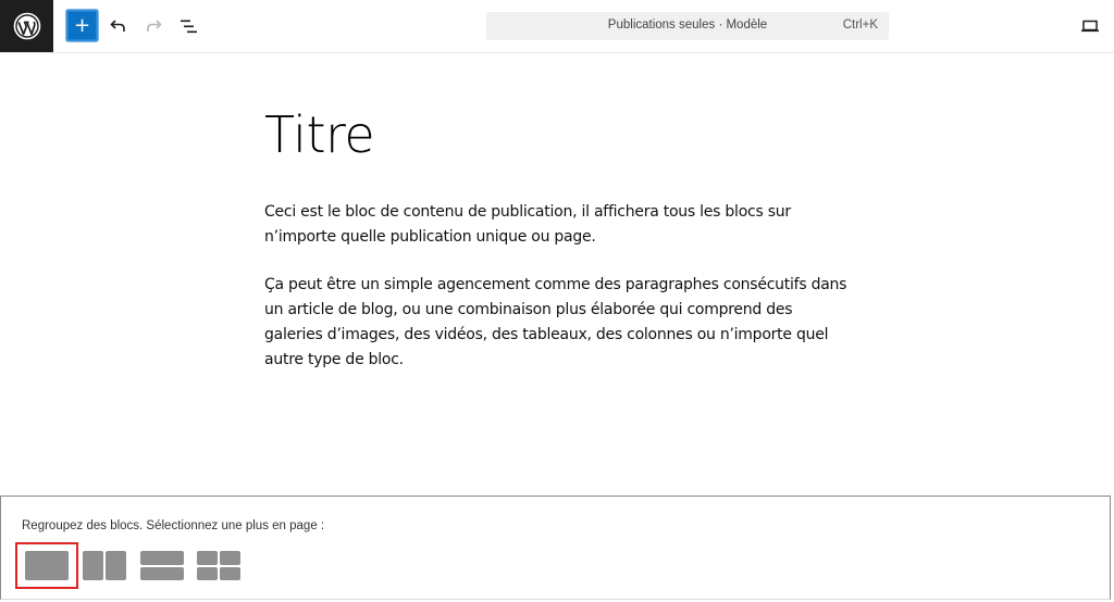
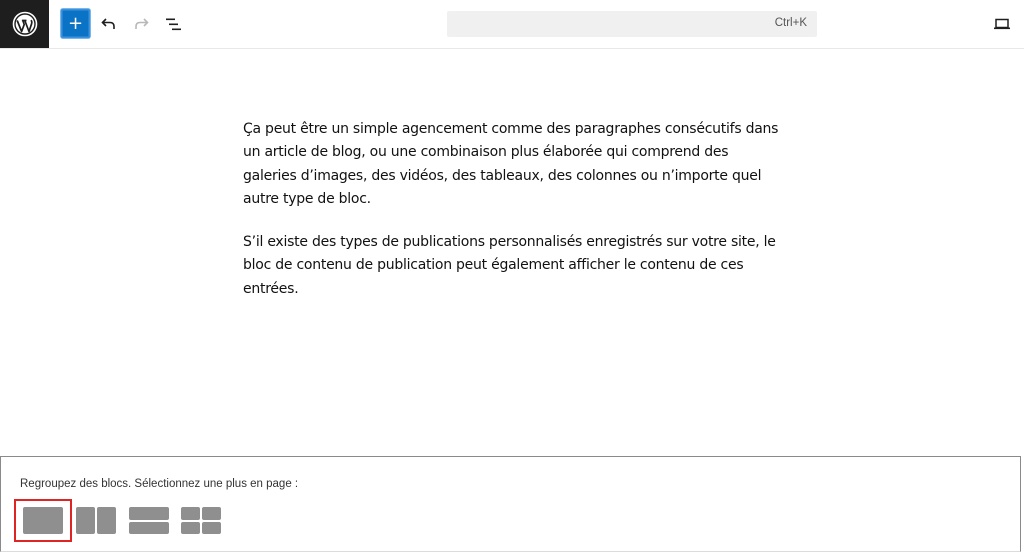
  +
- Publications seules · Modèle
  Ctrl+K
- Titre
- Ceci est le bloc de contenu de publication, il affichera tous les blocs sur n’importe quelle publication unique ou page.
  Ça peut être un simple agencement comme des paragraphes consécutifs dans un article de blog, ou une combinaison plus élaborée qui comprend des galeries d’images, des vidéos, des tableaux, des colonnes ou n’importe quel autre type de bloc.
+ S’il existe des types de publications personnalisés enregistrés sur votre site, le bloc de contenu de publication peut également afficher le contenu de ces entrées.
  Regroupez des blocs. Sélectionnez une plus en page :
